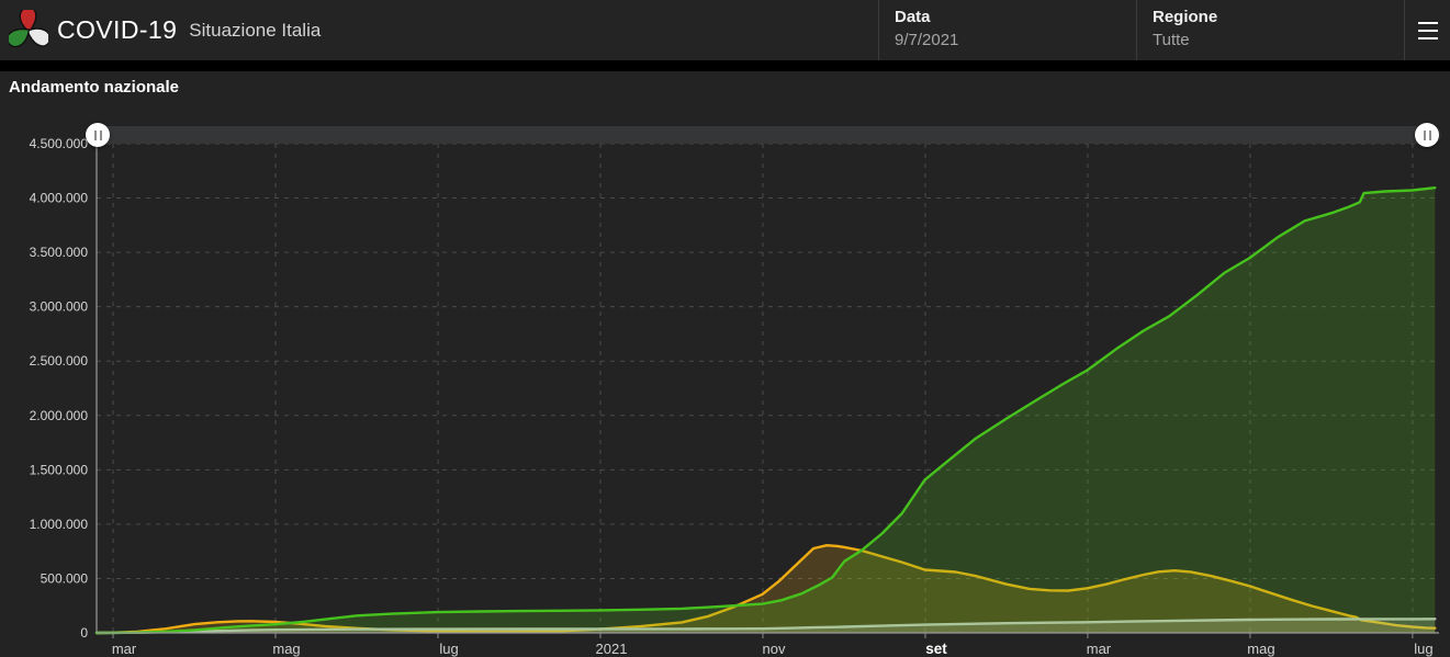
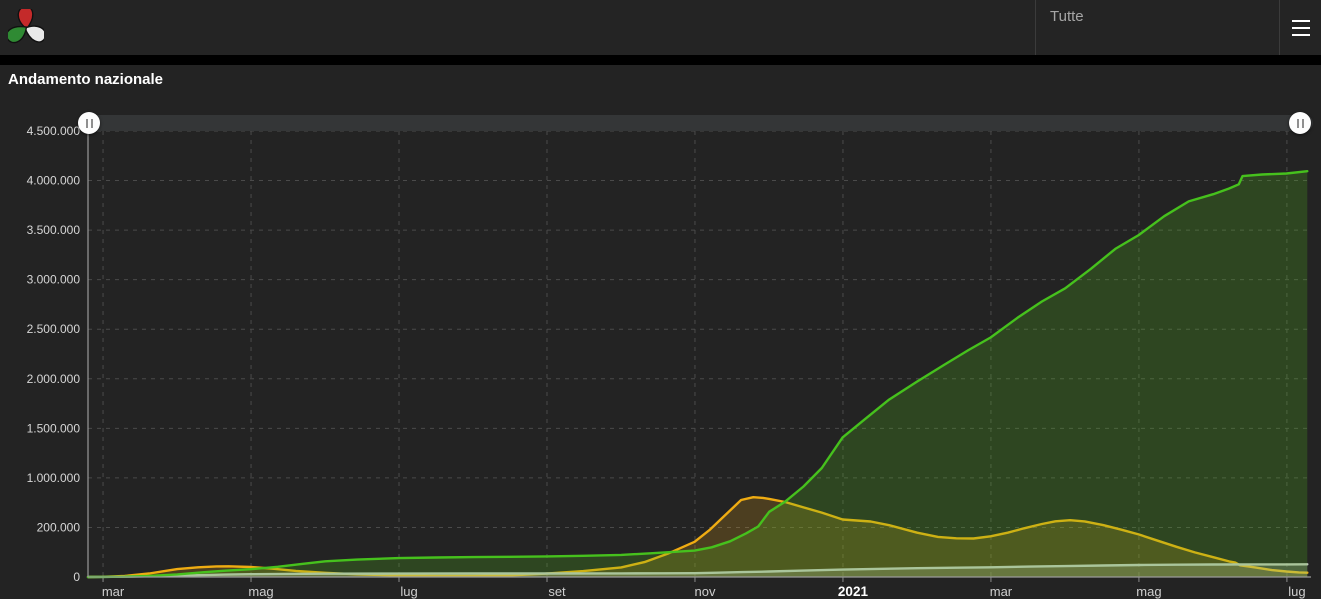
- COVID-19
- Situazione Italia
- Data
- 9/7/2021
- Regione
  Tutte
  Andamento nazionale
  4.500.000
  4.000.000
  3.500.000
  3.000.000
  2.500.000
  2.000.000
  1.500.000
  1.000.000
- 500.000
+ 200.000
  0
  mar
  mag
  lug
- 2021
+ set
  nov
- set
+ 2021
  mar
  mag
  lug
